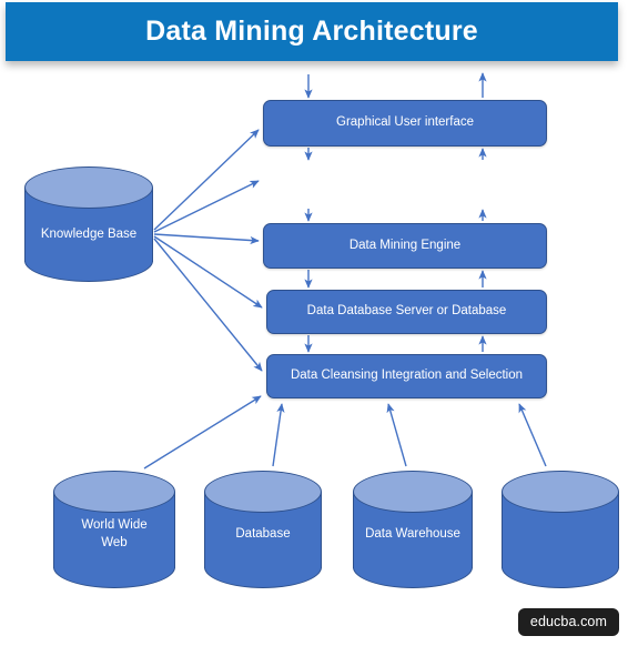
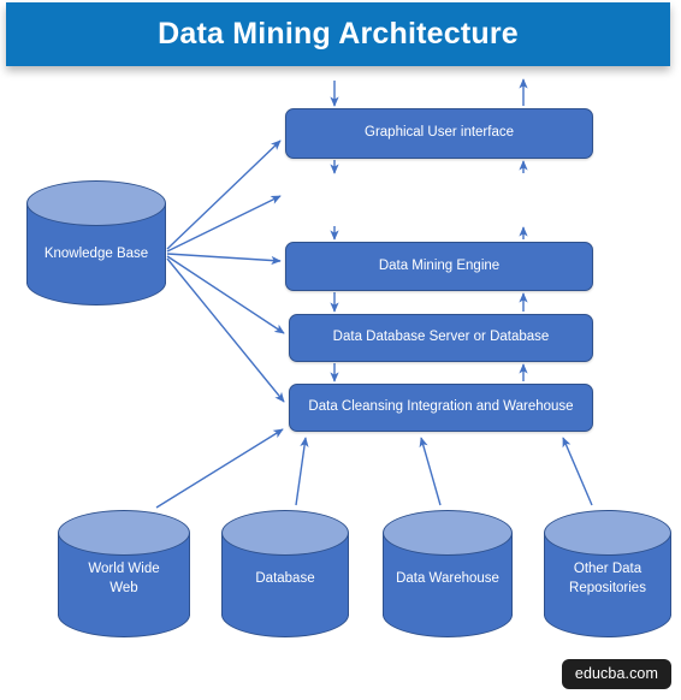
  Data Mining Architecture
  Graphical User interface
  Data Mining Engine
  Data Database Server or Database
- Data Cleansing Integration and Selection
+ Data Cleansing Integration and Warehouse
  Knowledge Base
  World Wide
  Web
  Database
  Data Warehouse
+ Other Data
+ Repositories
  educba.com
